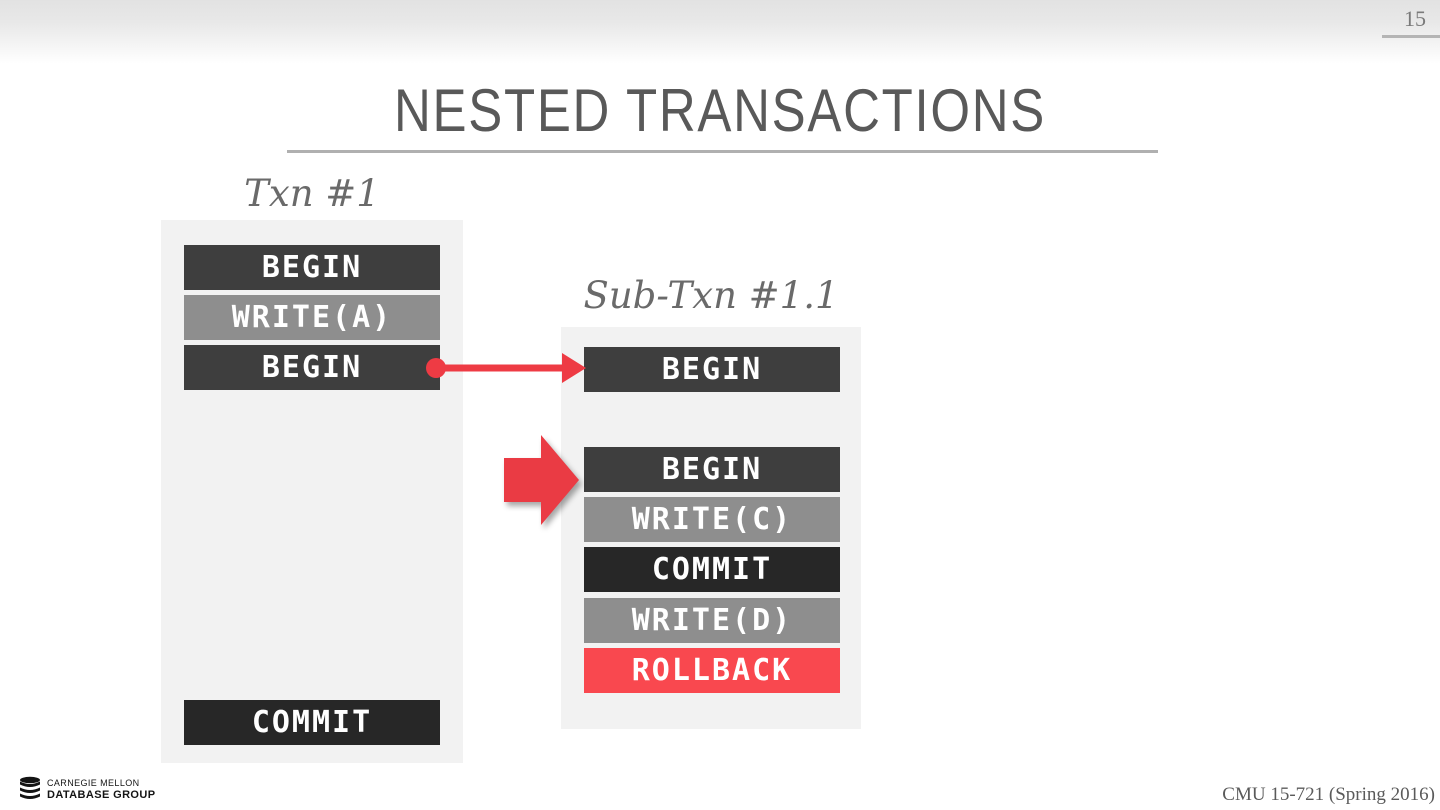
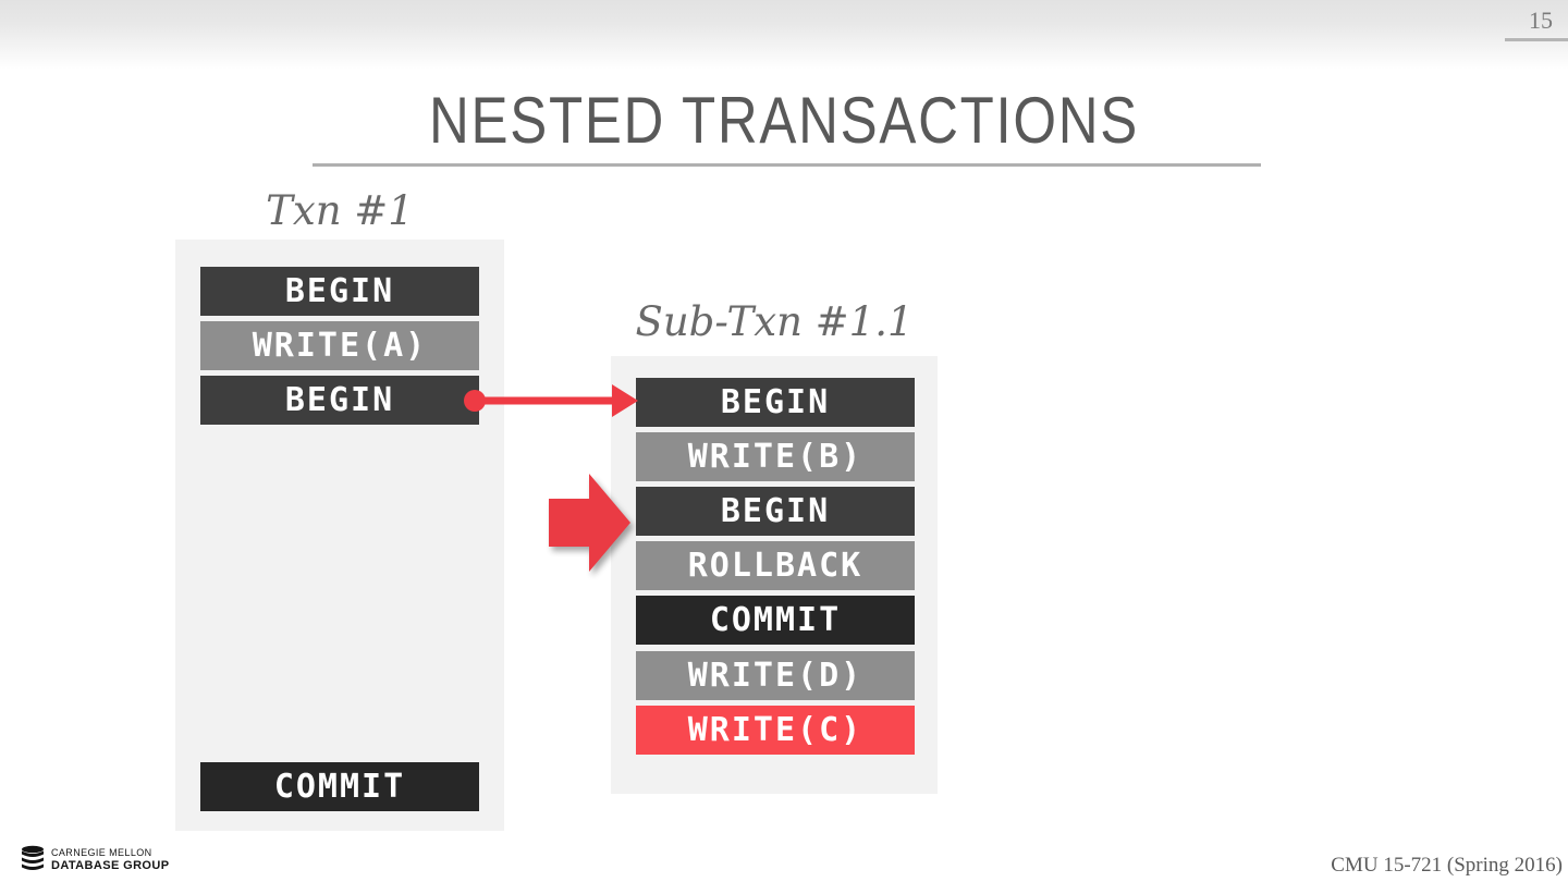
  15
  NESTED TRANSACTIONS
  Txn #1
  BEGIN
  WRITE(A)
  BEGIN
  COMMIT
  Sub-Txn #1.1
  BEGIN
+ WRITE(B)
  BEGIN
- WRITE(C)
+ ROLLBACK
  COMMIT
  WRITE(D)
- ROLLBACK
+ WRITE(C)
  CARNEGIE MELLON
  DATABASE GROUP
  CMU 15-721 (Spring 2016)
